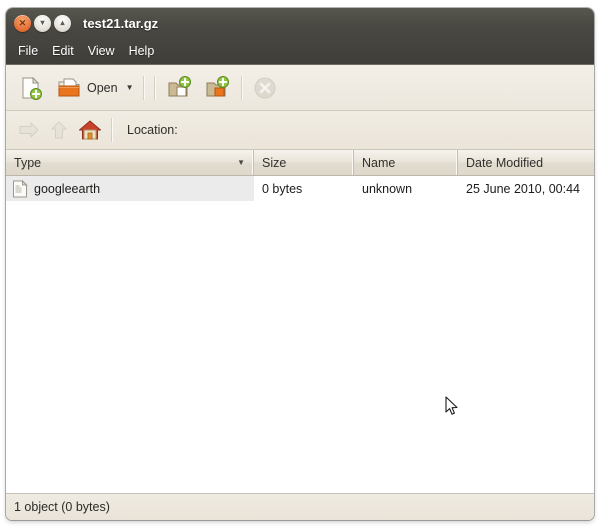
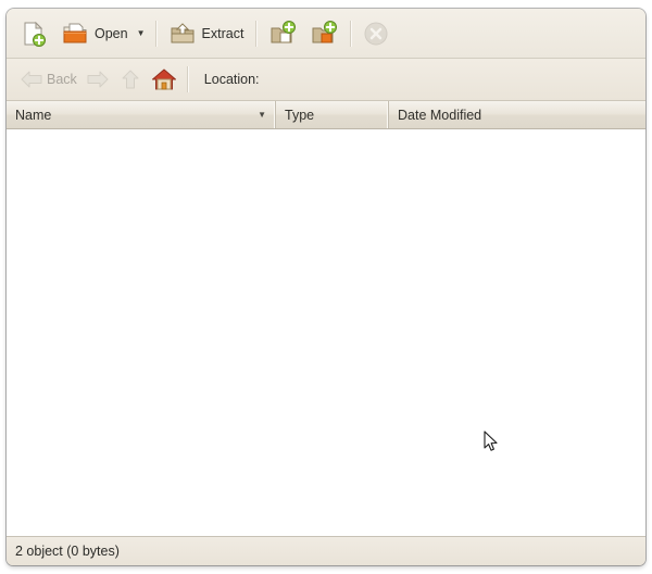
- ✕
- ▾
- ▴
- test21.tar.gz
- File
- Edit
- View
- Help
  Open
  ▼
+ Extract
+ Back
  Location:
- Type
+ Name
  ▼
- Size
- Name
+ Type
  Date Modified
- googleearth
- 0 bytes
- unknown
- 25 June 2010, 00:44
- 1 object (0 bytes)
+ 2 object (0 bytes)
